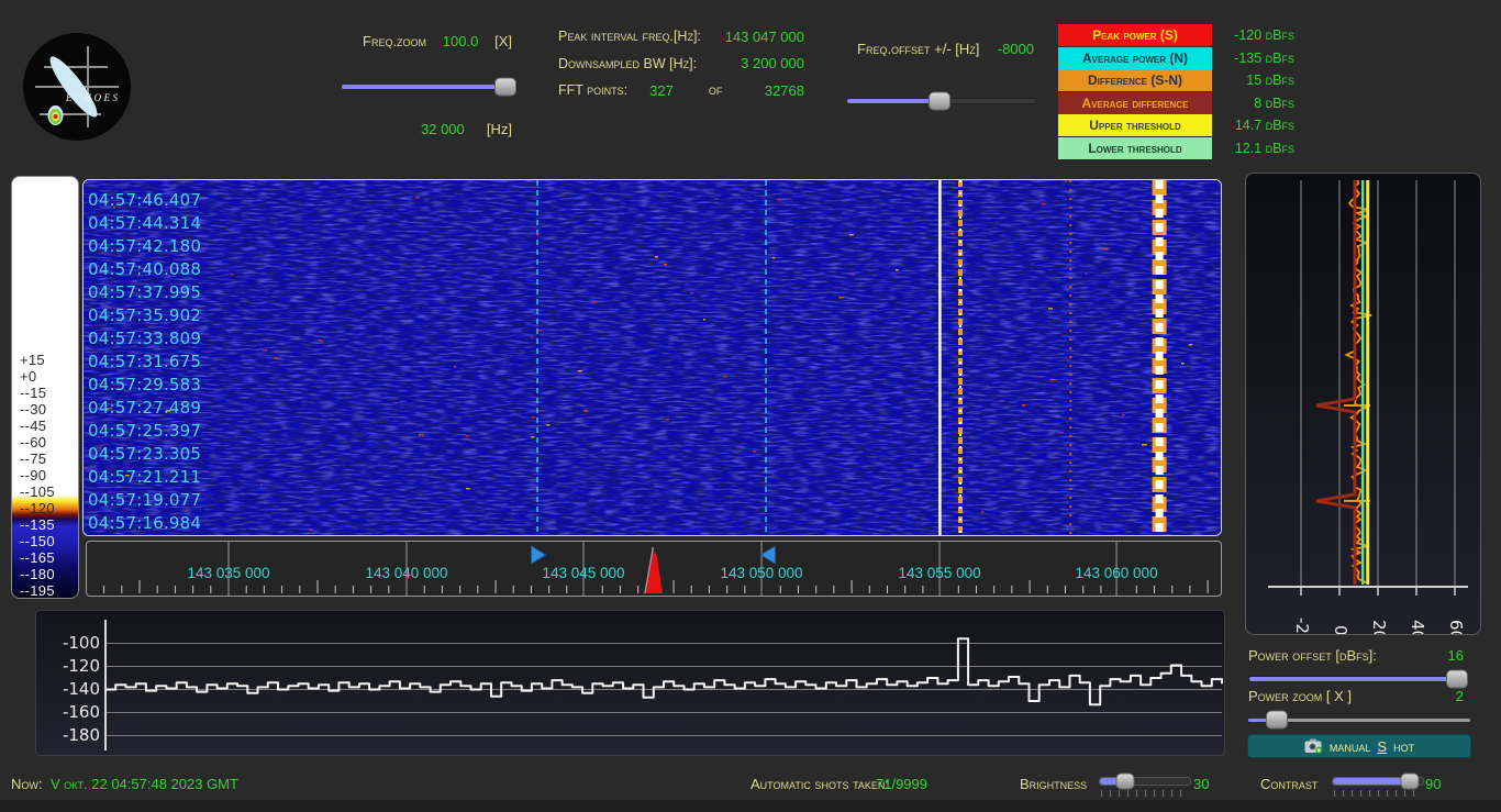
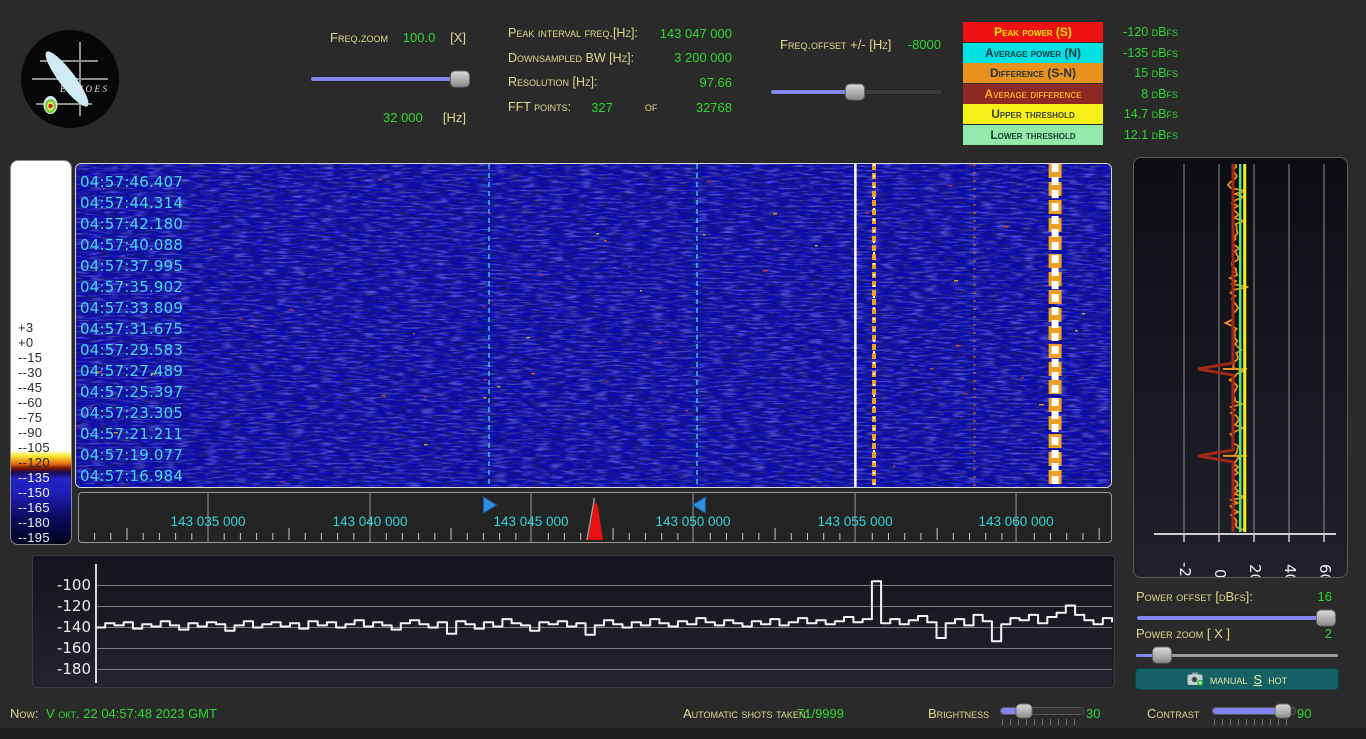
  ECHOES
  Freq.zoom
  100.0
  [X]
  32 000
  [Hz]
  Peak interval freq.[Hz]:
  143 047 000
  Downsampled BW [Hz]:
  3 200 000
+ Resolution [Hz]:
+ 97.66
  FFT points:
  327
  of
  32768
  Freq.offset +/- [Hz]
  -8000
  Peak power (S)
  Average power (N)
  Difference (S-N)
  Average difference
  Upper threshold
  Lower threshold
  -120 dBfs
  -135 dBfs
  15 dBfs
  8 dBfs
  14.7 dBfs
  12.1 dBfs
- +15
+ +3
  +0
  --15
  --30
  --45
  --60
  --75
  --90
  --105
  --120
  --135
  --150
  --165
  --180
  --195
  04:57:46.407
  04:57:44.314
  04:57:42.180
  04:57:40.088
  04:57:37.995
  04:57:35.902
  04:57:33.809
  04:57:31.675
  04:57:29.583
  04:57:27.489
  04:57:25.397
  04:57:23.305
  04:57:21.211
  04:57:19.077
  04:57:16.984
  143 035 000
  143 040 000
  143 045 000
  143 050 000
  143 055 000
  143 060 000
  -100
  -120
  -140
  -160
  -180
  Power offset [dBfs]:
  16
  Power zoom [ X ]
  2
  manual
  S
  hot
  Now:
  V окт. 22 04:57:48 2023 GMT
  Automatic shots taken:
  71/9999
  Brightness
  30
  Contrast
  90
